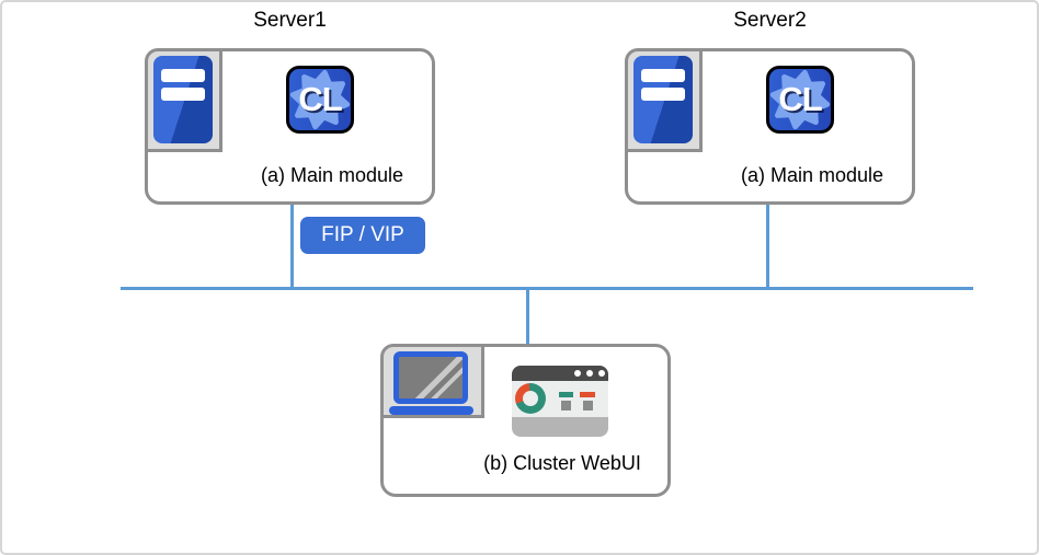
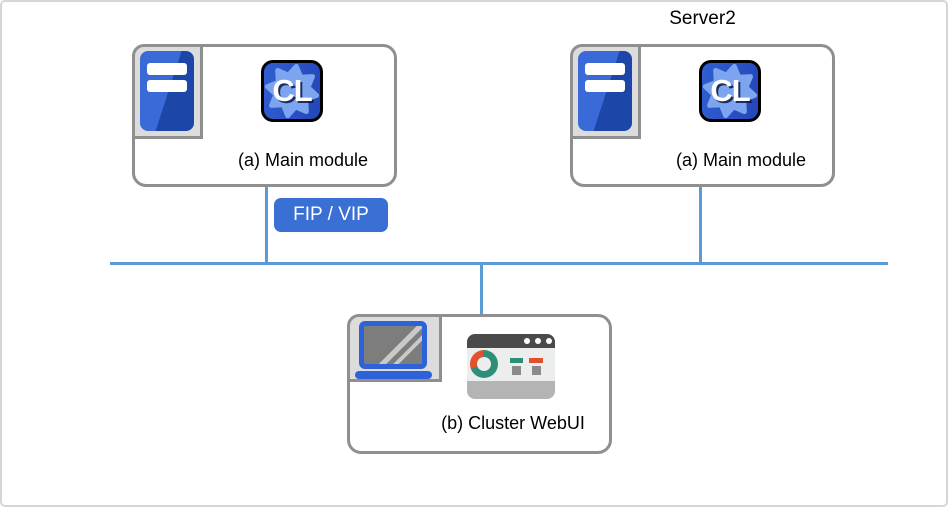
- Server1
  (a) Main module
  CL
  Server2
  (a) Main module
  CL
  FIP / VIP
  (b) Cluster WebUI
